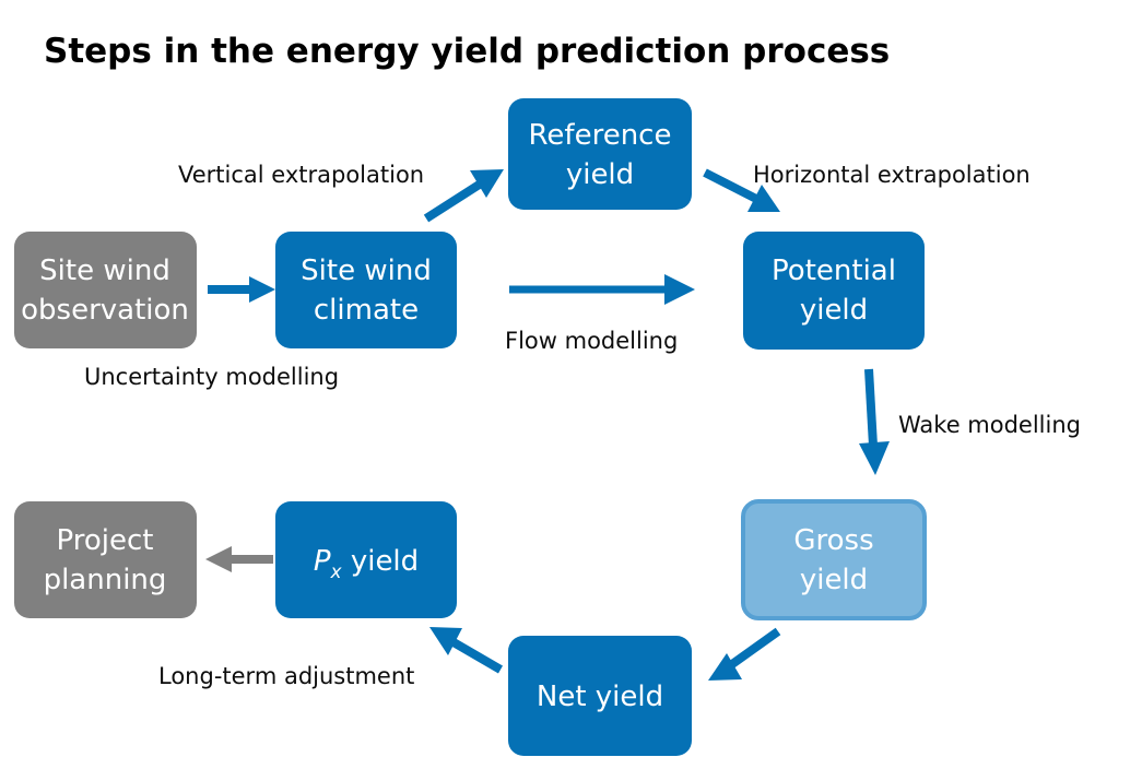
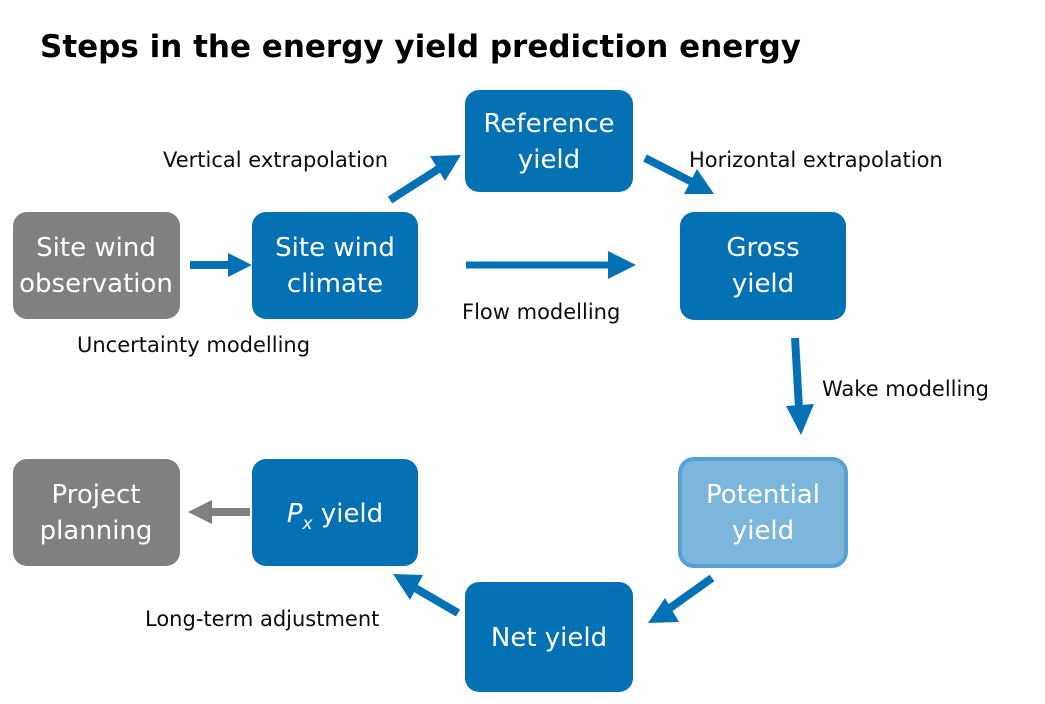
- Steps in the energy yield prediction process
+ Steps in the energy yield prediction energy
  Site wind
  observation
  Site wind
  climate
  Reference
  yield
- Potential
+ Gross
  yield
- Gross
+ Potential
  yield
  Net yield
  Px yield
  Project
  planning
  Uncertainty modelling
  Vertical extrapolation
  Horizontal extrapolation
  Flow modelling
  Wake modelling
  Long-term adjustment
